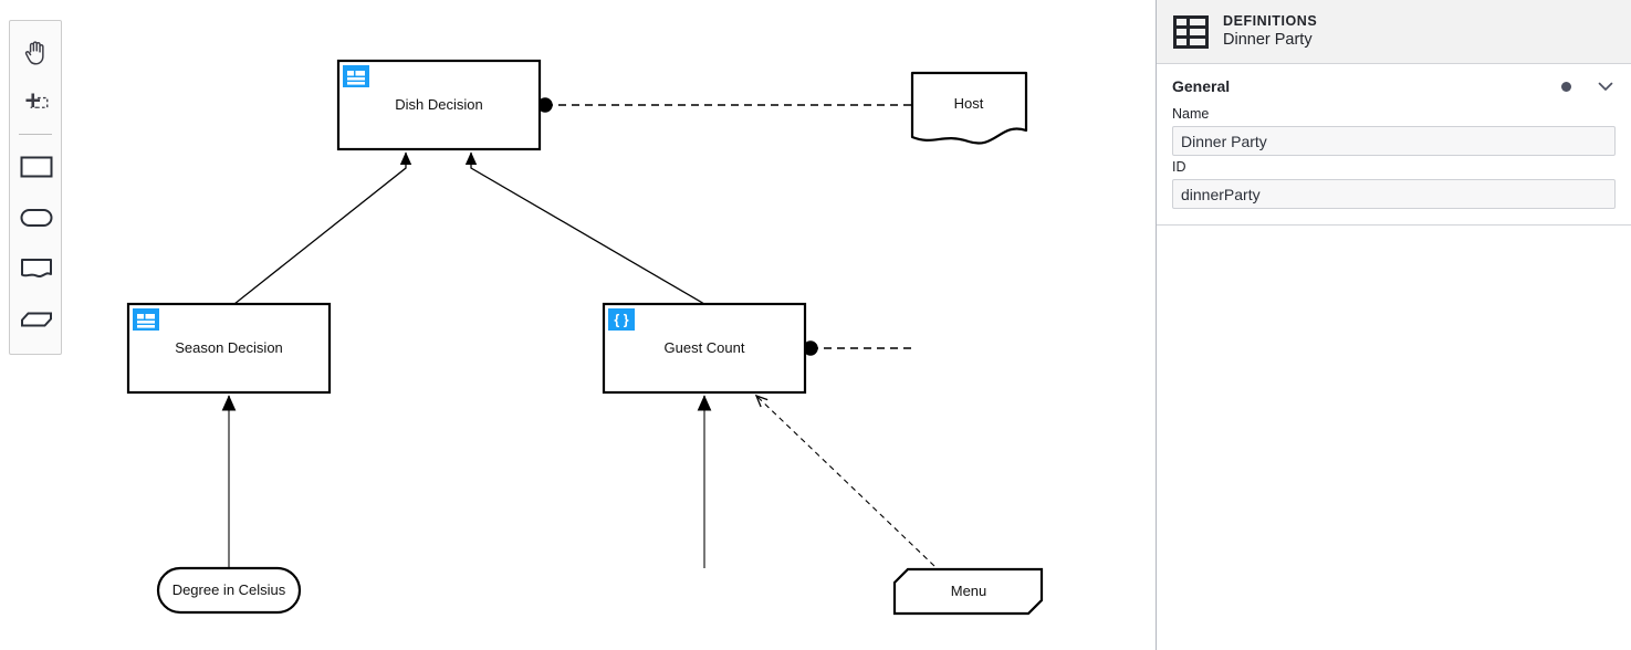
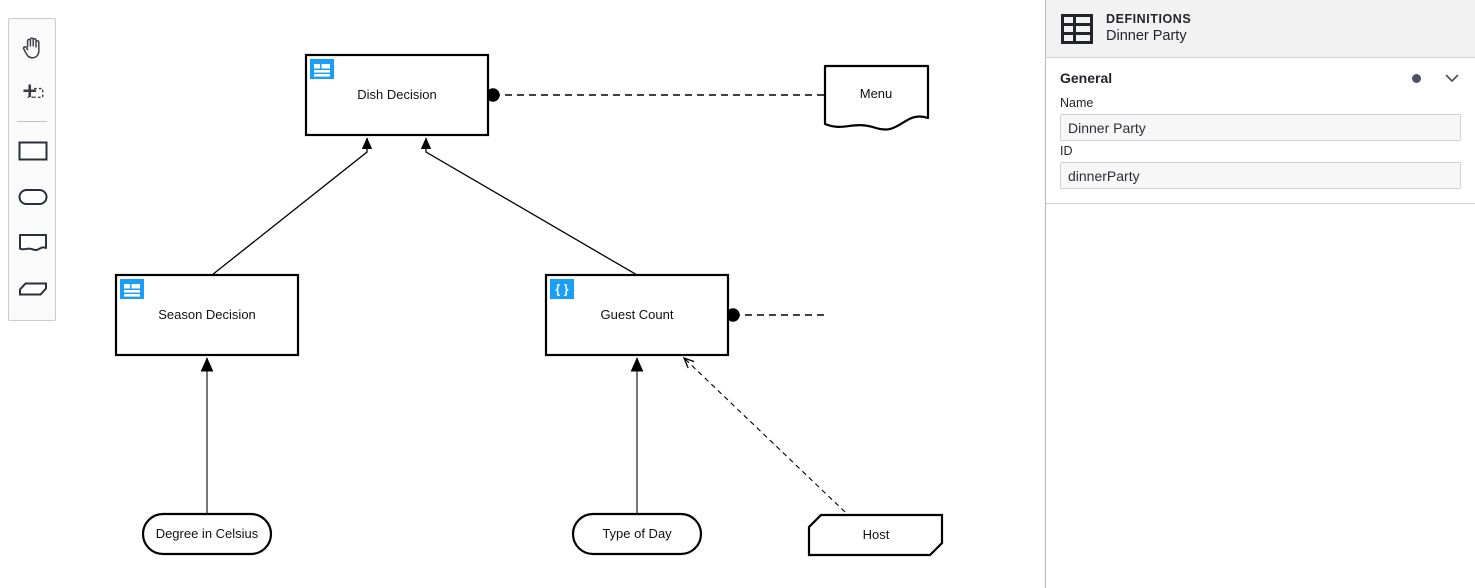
  Dish Decision
  Season Decision
  { }
  Guest Count
- Host
+ Menu
  Degree in Celsius
+ Type of Day
- Menu
+ Host
  DEFINITIONS
  Dinner Party
  General
  Name
  Dinner Party
  ID
  dinnerParty
